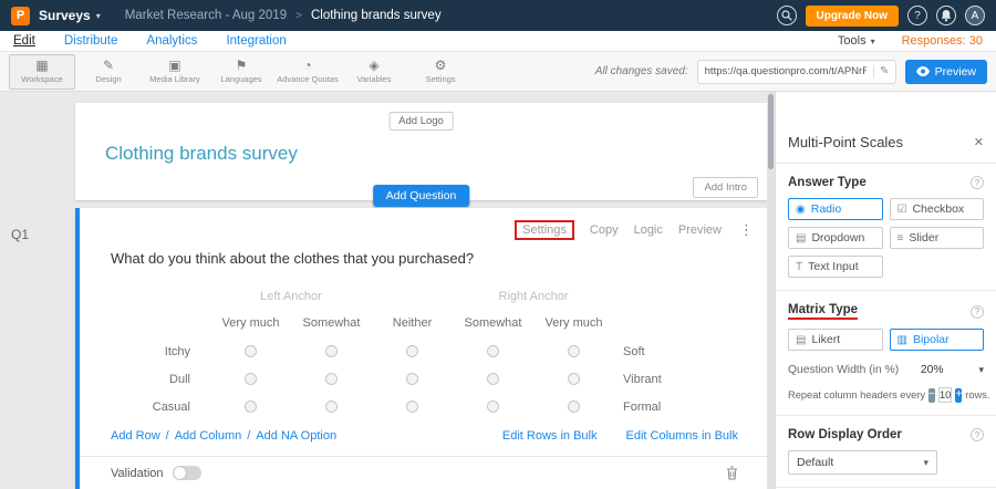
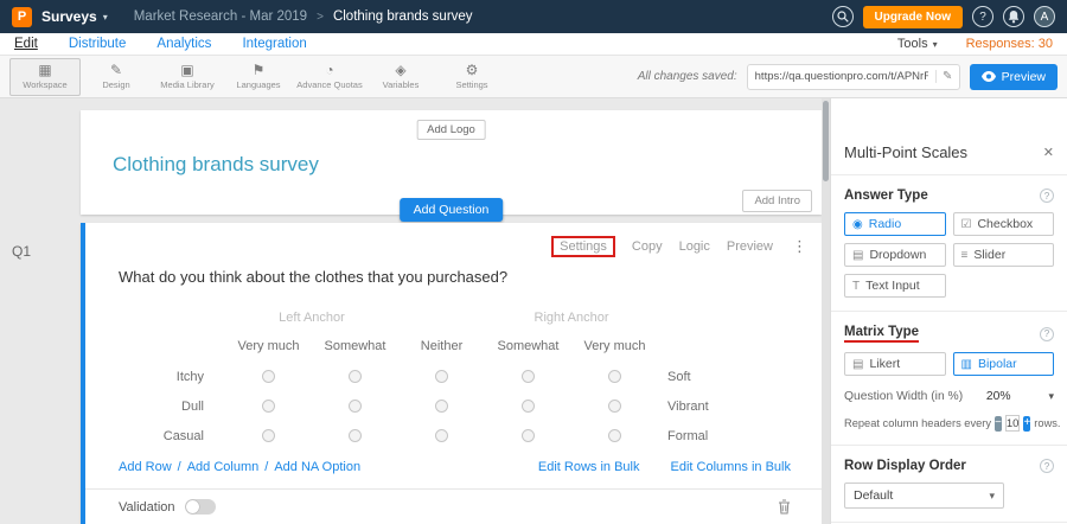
  P
  Surveys
  ▾
- Market Research - Aug 2019
+ Market Research - Mar 2019
  >
  Clothing brands survey
  Upgrade Now
  ?
  A
  Edit
  Distribute
  Analytics
  Integration
  Tools
  ▾
  Responses: 30
  ▦
  Workspace
  ✎
  Design
  ▣
  Media Library
  ⚑
  Languages
  ◔
  Advance Quotas
  ◈
  Variables
  ⚙
  Settings
  All changes saved:
  https://qa.questionpro.com/t/APNrF
  ✎
  Preview
  Q1
  Add Logo
  Clothing brands survey
  Add Question
  Add Intro
  Settings
  Copy
  Logic
  Preview
  ⋮
  What do you think about the clothes that you purchased?
  Left Anchor
  Right Anchor
  Very much
  Somewhat
  Neither
  Somewhat
  Very much
  Itchy
  Soft
  Dull
  Vibrant
  Casual
  Formal
  Add Row
  /
  Add Column
  /
  Add NA Option
  Edit Rows in Bulk
  Edit Columns in Bulk
  Validation
  Multi-Point Scales
  ✕
  Answer Type
  ?
  ◉
  Radio
  ☑
  Checkbox
  ▤
  Dropdown
  ≡
  Slider
  T
  Text Input
  Matrix Type
  ?
  ▤
  Likert
  ▥
  Bipolar
  Question Width (in %)
  20%
  ▾
  Repeat column headers every
  −
  10
  +
  rows.
  Row Display Order
  ?
  Default
  ▾
